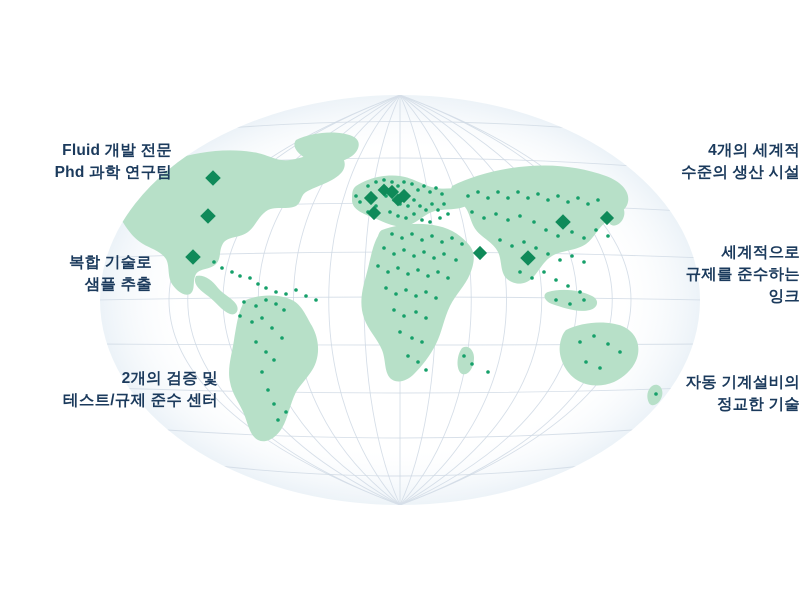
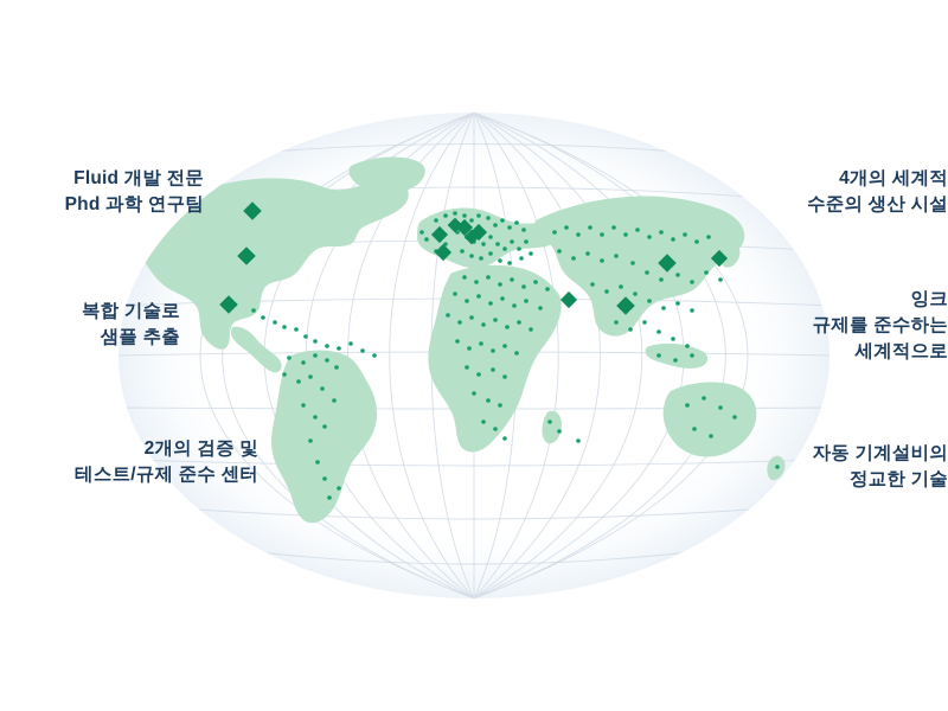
  Fluid 개발 전문
  Phd 과학 연구팀
  복합 기술로
  샘플 추출
  2개의 검증 및
  테스트/규제 준수 센터
  4개의 세계적
  수준의 생산 시설
- 세계적으로
+ 잉크
  규제를 준수하는
- 잉크
+ 세계적으로
  자동 기계설비의
  정교한 기술
